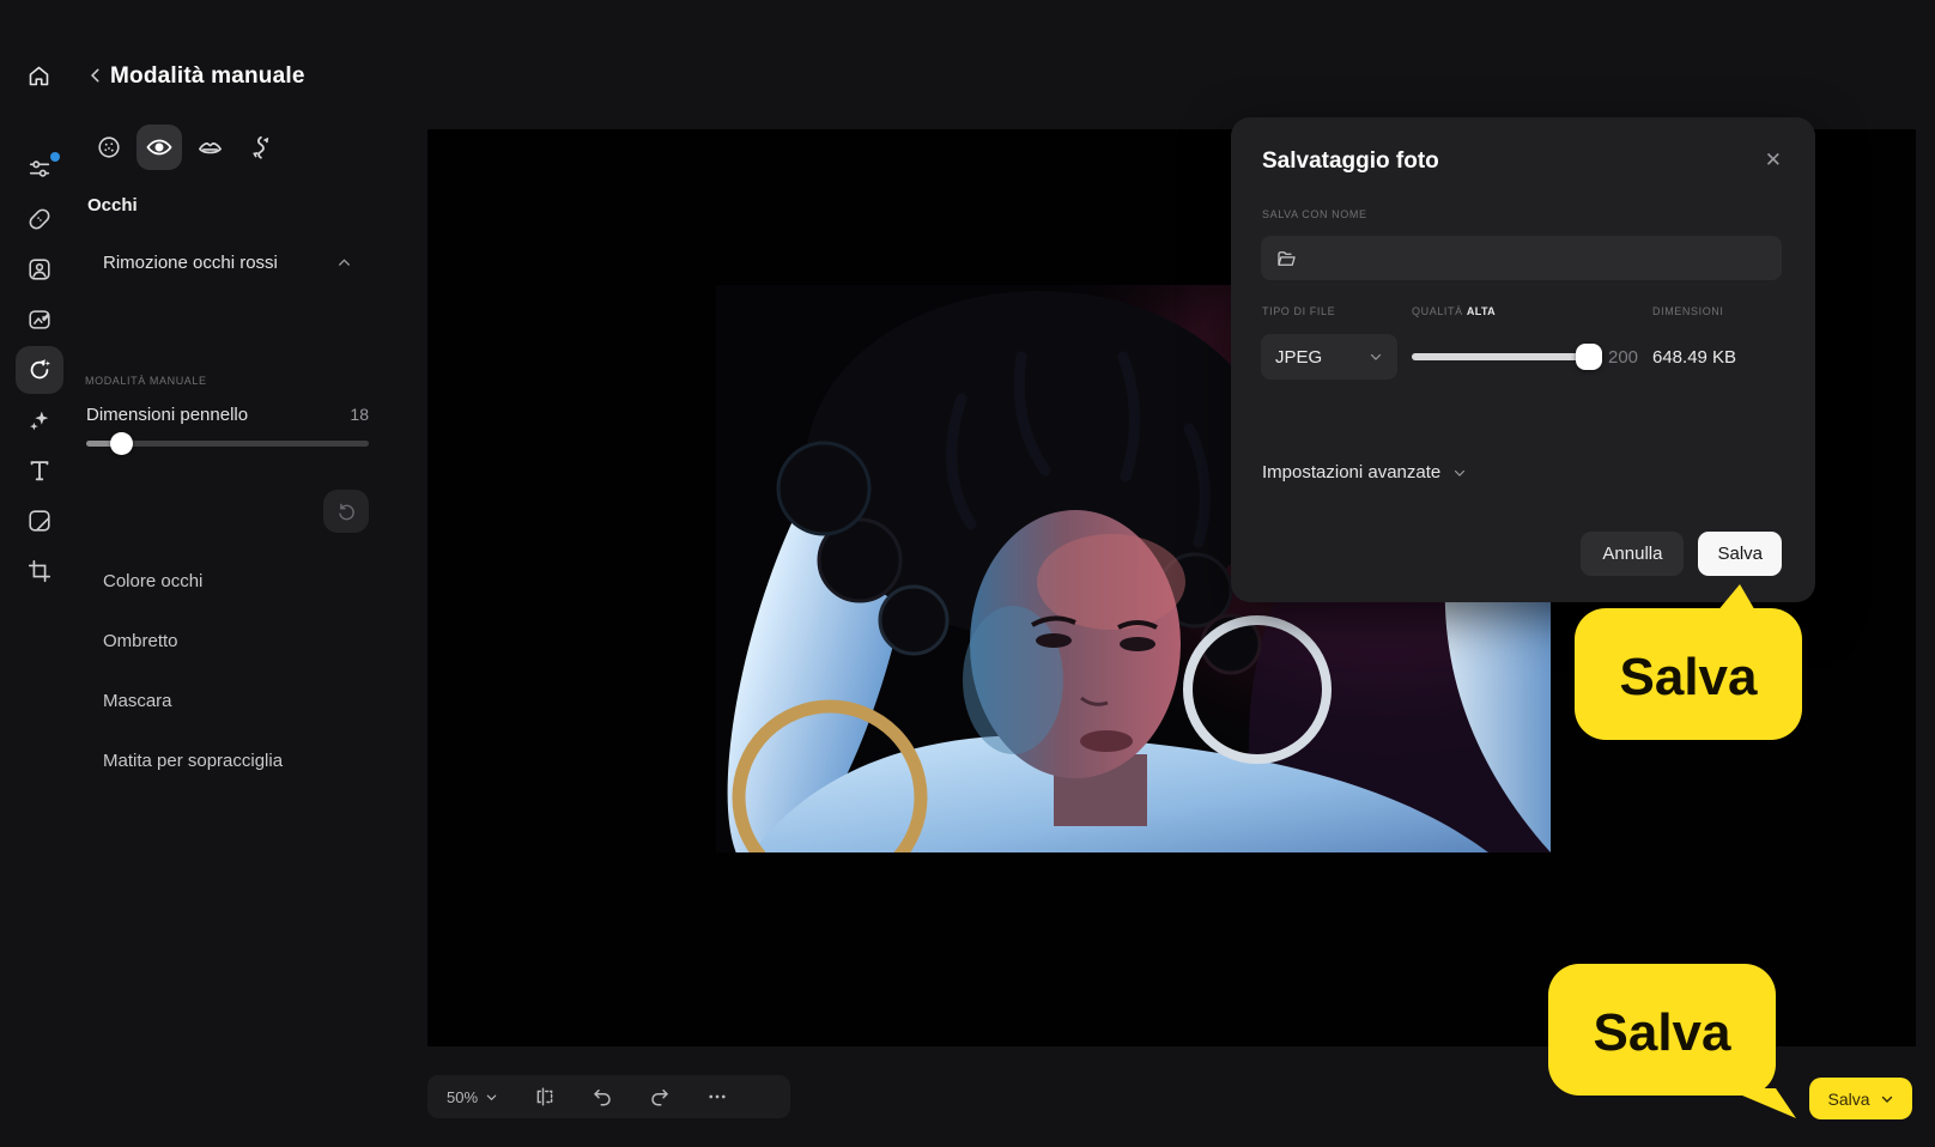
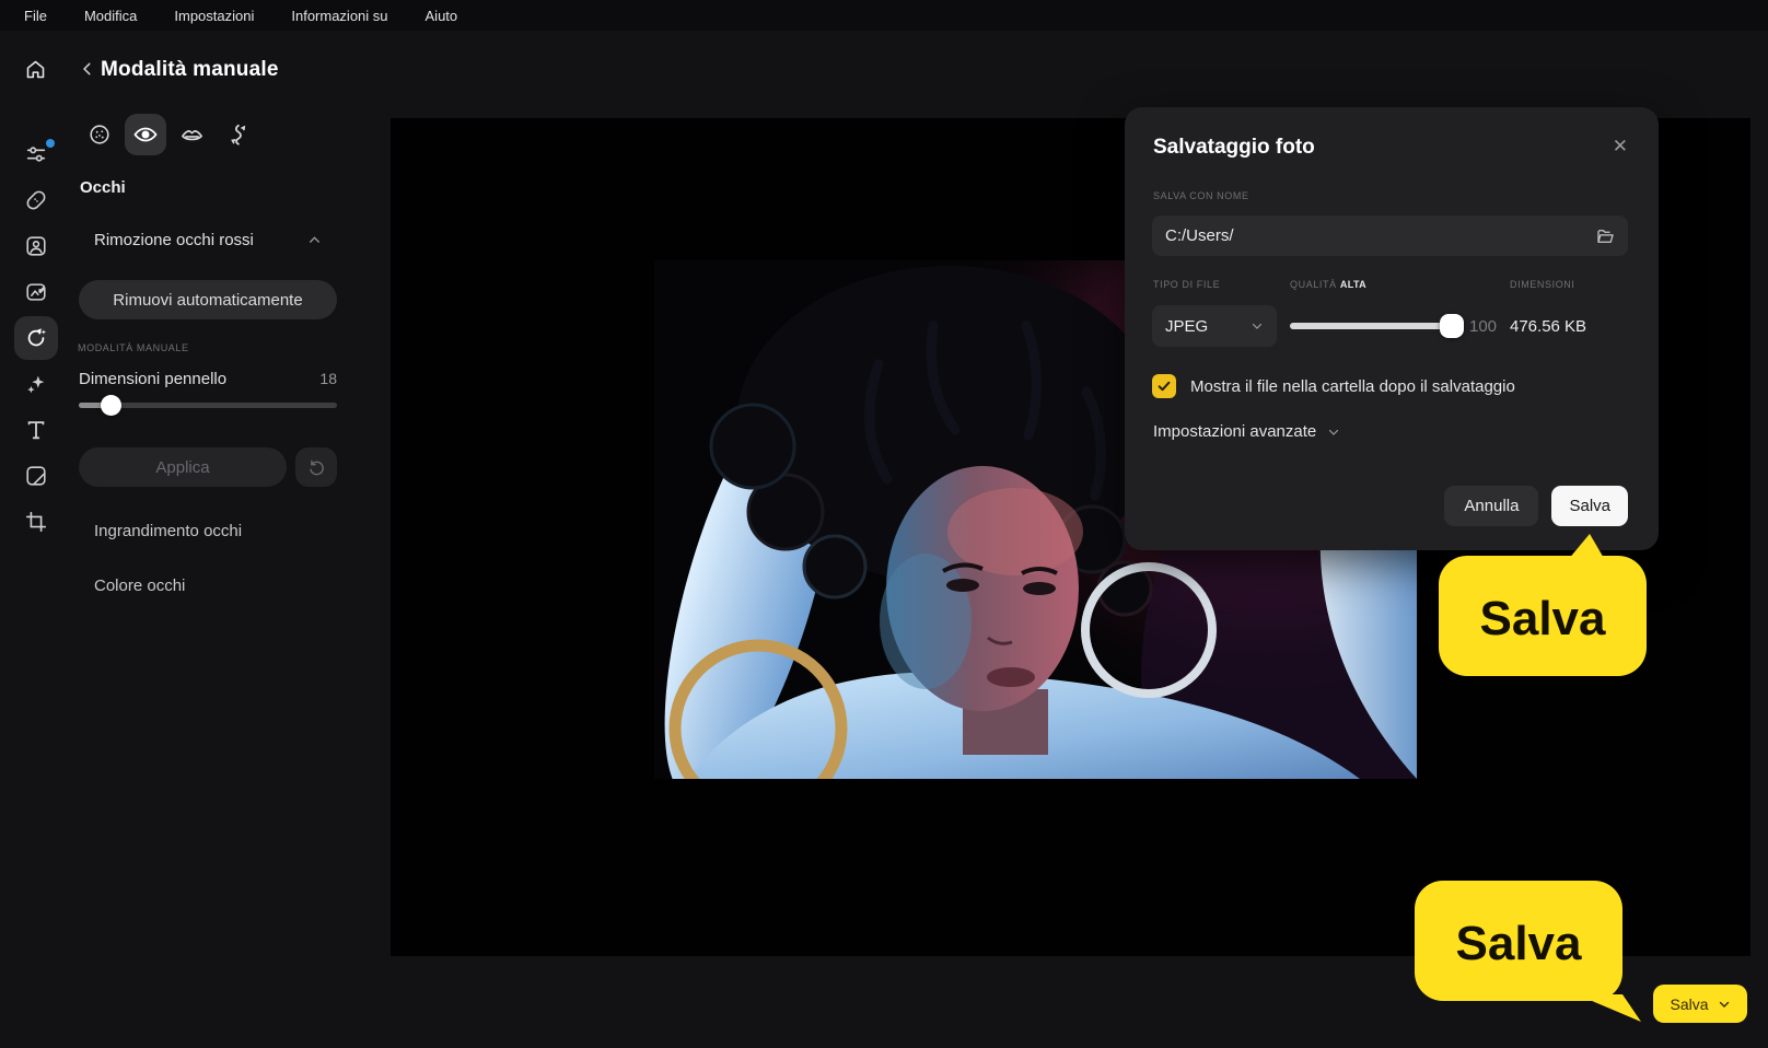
+ File
+ Modifica
+ Impostazioni
+ Informazioni su
+ Aiuto
  Modalità manuale
  Occhi
  Rimozione occhi rossi
+ Rimuovi automaticamente
  MODALITÀ MANUALE
  Dimensioni pennello
  18
+ Applica
+ Ingrandimento occhi
  Colore occhi
- Ombretto
- Mascara
- Matita per sopracciglia
- 50%
  Salvataggio foto
  ✕
  SALVA CON NOME
+ C:/Users/
  TIPO DI FILE
  QUALITÀ ALTA
  DIMENSIONI
  JPEG
- 200
+ 100
- 648.49 KB
+ 476.56 KB
+ Mostra il file nella cartella dopo il salvataggio
  Impostazioni avanzate
  Annulla
  Salva
  Salva
  Salva
  Salva
